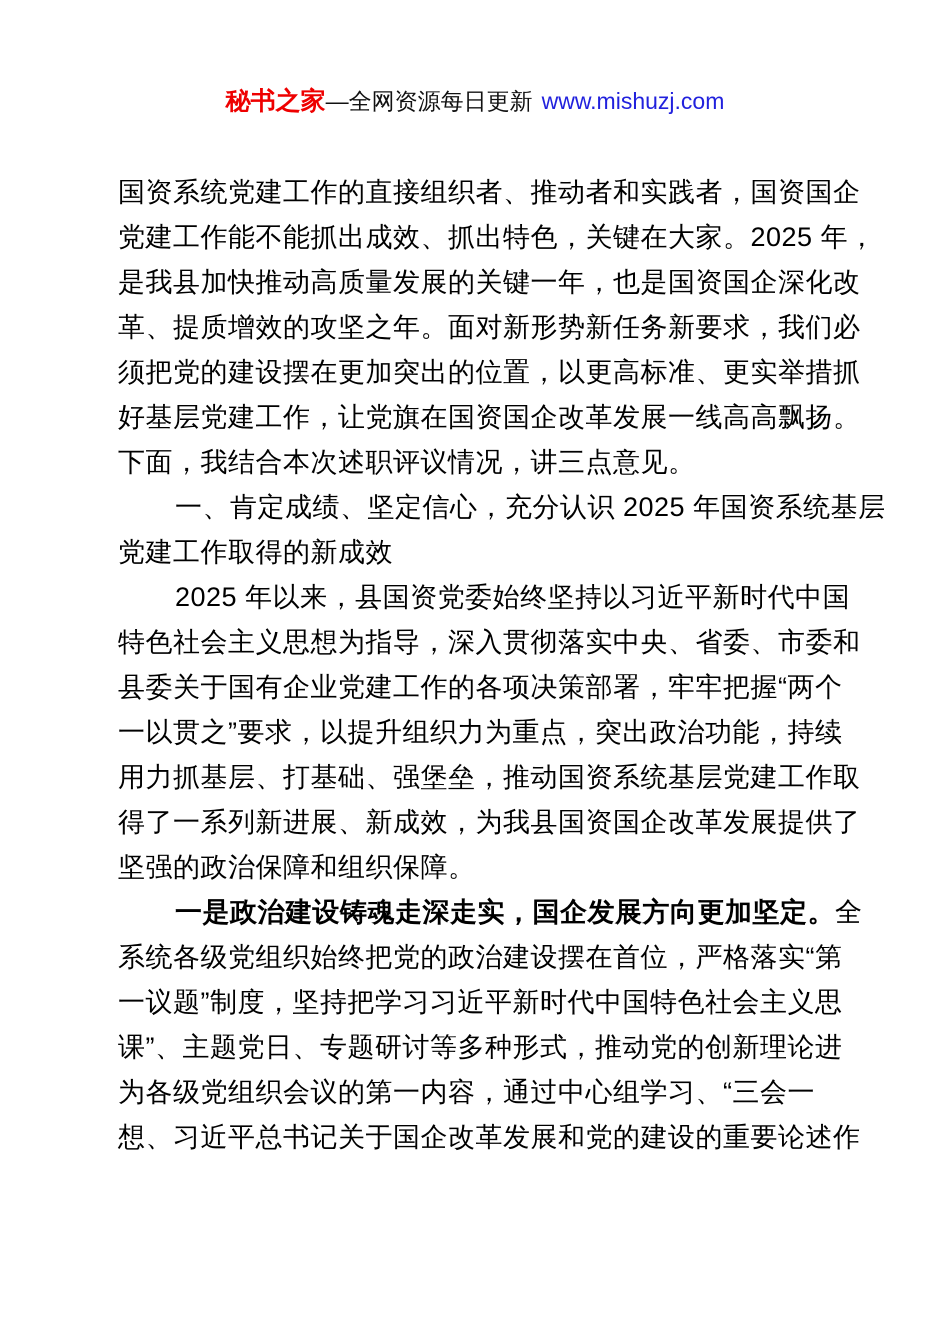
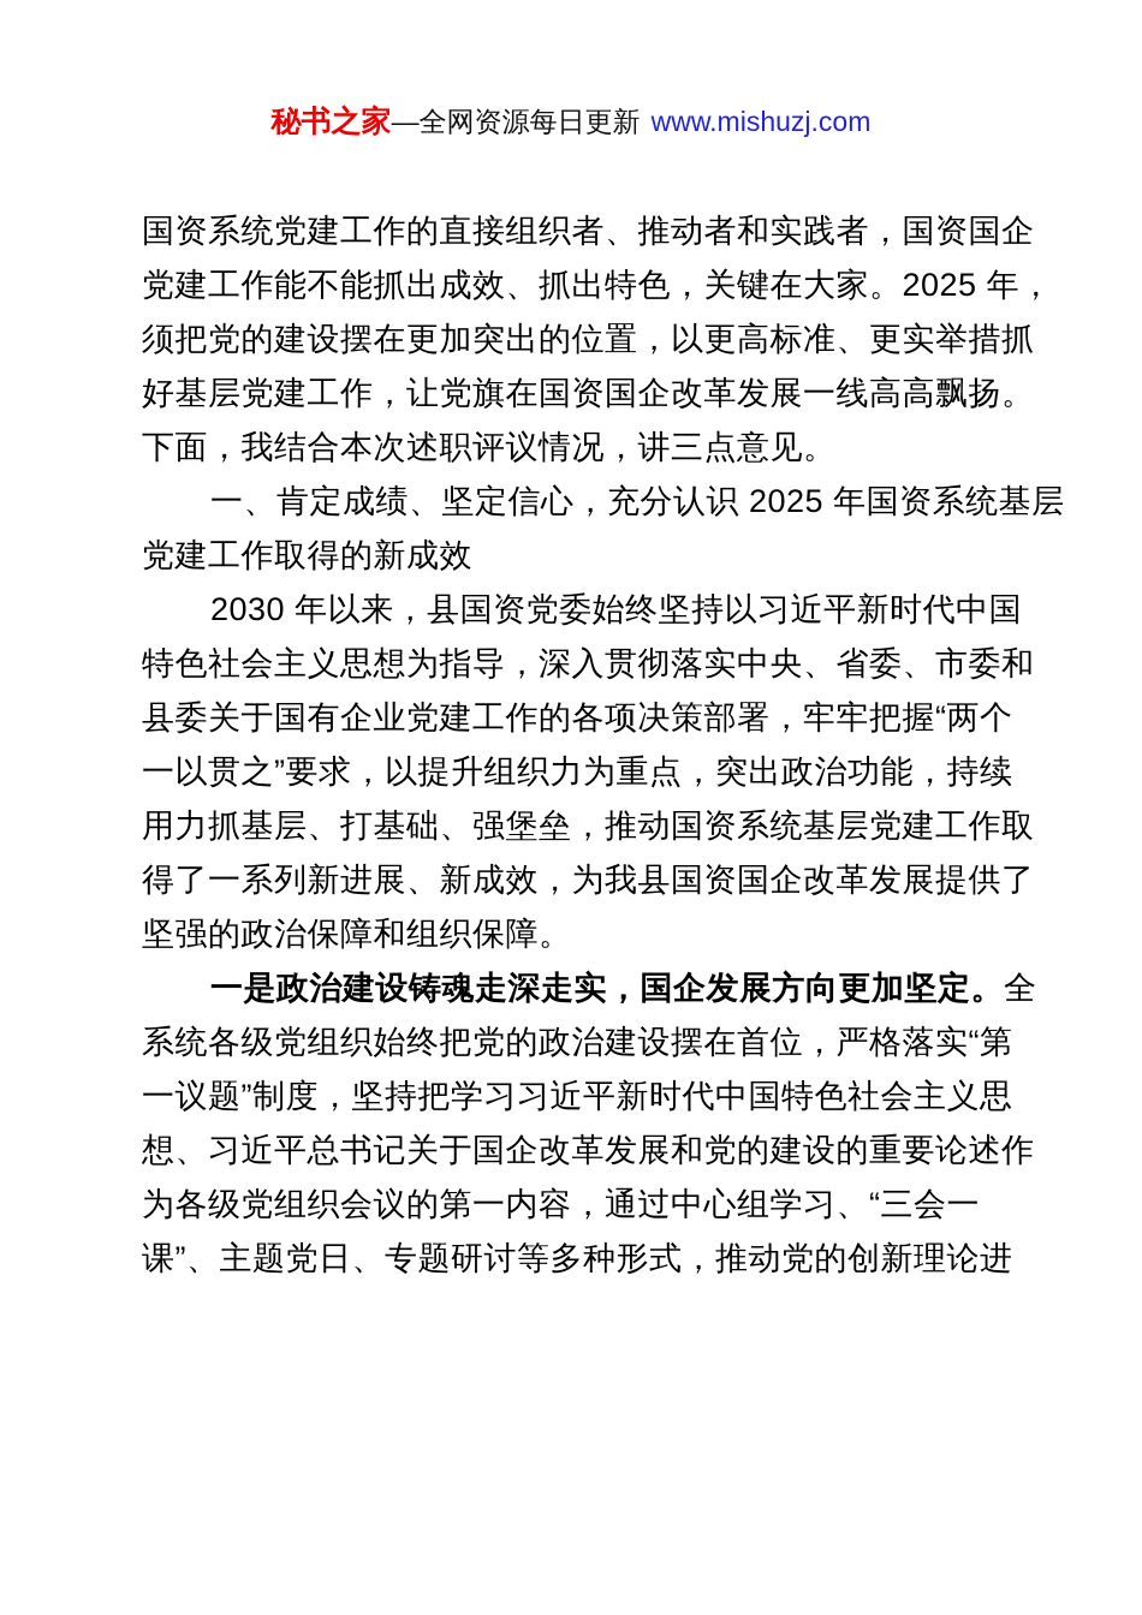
  秘书之家—全网资源每日更新 www.mishuzj.com
  国资系统党建工作的直接组织者、推动者和实践者，国资国企
  党建工作能不能抓出成效、抓出特色，关键在大家。2025 年，
- 是我县加快推动高质量发展的关键一年，也是国资国企深化改
- 革、提质增效的攻坚之年。面对新形势新任务新要求，我们必
  须把党的建设摆在更加突出的位置，以更高标准、更实举措抓
  好基层党建工作，让党旗在国资国企改革发展一线高高飘扬。
  下面，我结合本次述职评议情况，讲三点意见。
  一、肯定成绩、坚定信心，充分认识 2025 年国资系统基层
  党建工作取得的新成效
- 2025 年以来，县国资党委始终坚持以习近平新时代中国
+ 2030 年以来，县国资党委始终坚持以习近平新时代中国
  特色社会主义思想为指导，深入贯彻落实中央、省委、市委和
  县委关于国有企业党建工作的各项决策部署，牢牢把握“两个
  一以贯之”要求，以提升组织力为重点，突出政治功能，持续
  用力抓基层、打基础、强堡垒，推动国资系统基层党建工作取
  得了一系列新进展、新成效，为我县国资国企改革发展提供了
  坚强的政治保障和组织保障。
  一是政治建设铸魂走深走实，国企发展方向更加坚定。全
  系统各级党组织始终把党的政治建设摆在首位，严格落实“第
  一议题”制度，坚持把学习习近平新时代中国特色社会主义思
- 课”、主题党日、专题研讨等多种形式，推动党的创新理论进
+ 想、习近平总书记关于国企改革发展和党的建设的重要论述作
  为各级党组织会议的第一内容，通过中心组学习、“三会一
- 想、习近平总书记关于国企改革发展和党的建设的重要论述作
+ 课”、主题党日、专题研讨等多种形式，推动党的创新理论进
